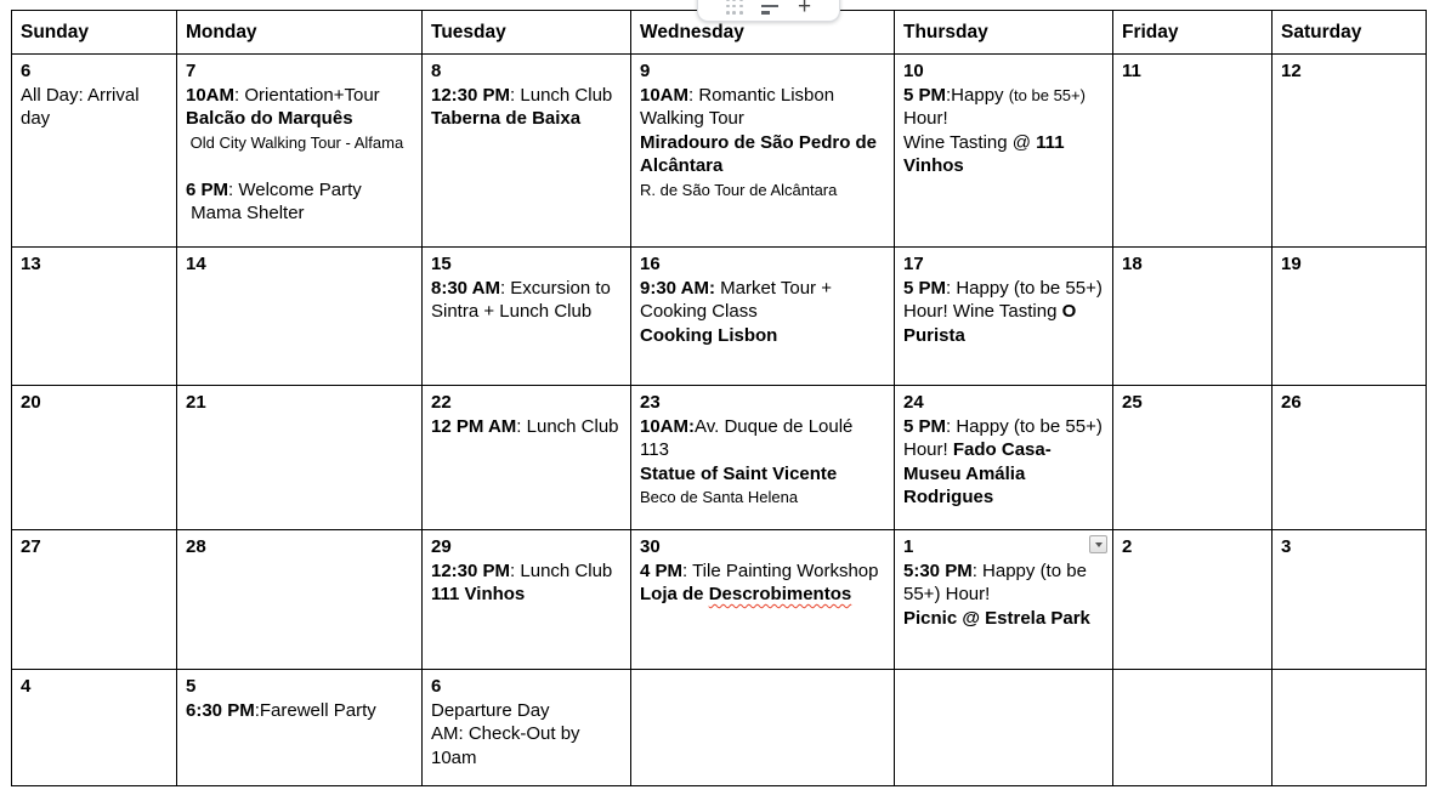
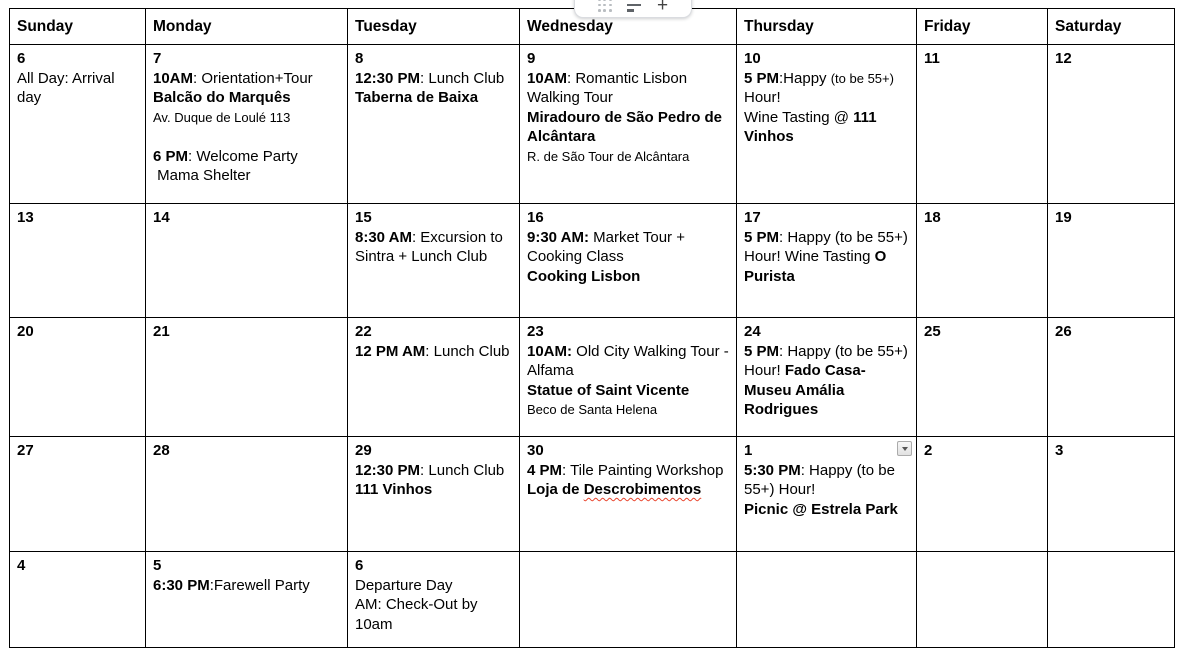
  +
  Sunday
  Monday
  Tuesday
  Wednesday
  Thursday
  Friday
  Saturday
  6
  All Day: Arrival day
  7
  10AM: Orientation+Tour
  Balcão do Marquês
- Old City Walking Tour - Alfama
+ Av. Duque de Loulé 113
  6 PM: Welcome Party
  Mama Shelter
  8
  12:30 PM: Lunch Club Taberna de Baixa
  9
  10AM: Romantic Lisbon Walking Tour
  Miradouro de São Pedro de Alcântara
  R. de São Tour de Alcântara
  10
  5 PM:Happy (to be 55+) Hour!
  Wine Tasting @ 111 Vinhos
  11
  12
  13
  14
  15
  8:30 AM: Excursion to Sintra + Lunch Club
  16
  9:30 AM: Market Tour + Cooking Class
  Cooking Lisbon
  17
  5 PM: Happy (to be 55+) Hour! Wine Tasting O Purista
  18
  19
  20
  21
  22
  12 PM AM: Lunch Club
  23
- 10AM:Av. Duque de Loulé 113
+ 10AM: Old City Walking Tour - Alfama
  Statue of Saint Vicente
  Beco de Santa Helena
  24
  5 PM: Happy (to be 55+) Hour! Fado Casa-Museu Amália Rodrigues
  25
  26
  27
  28
  29
  12:30 PM: Lunch Club
  111 Vinhos
  30
  4 PM: Tile Painting Workshop
  Loja de Descrobimentos
  1
  5:30 PM: Happy (to be 55+) Hour!
  Picnic @ Estrela Park
  2
  3
  4
  5
  6:30 PM:Farewell Party
  6
  Departure Day
  AM: Check-Out by 10am
